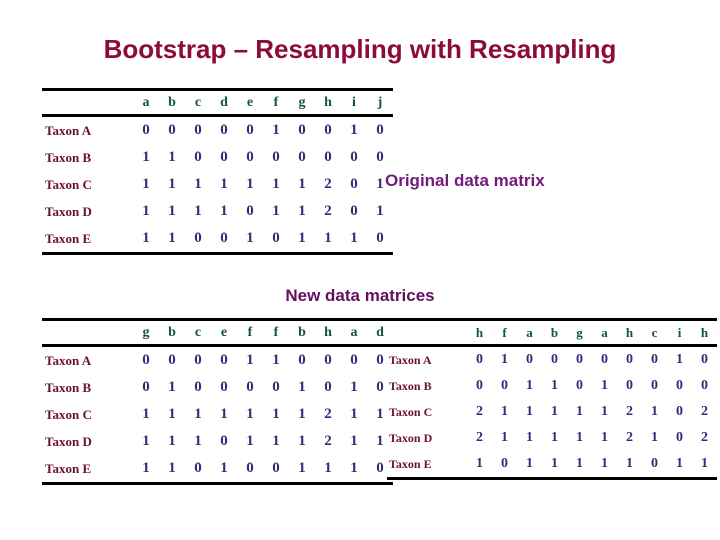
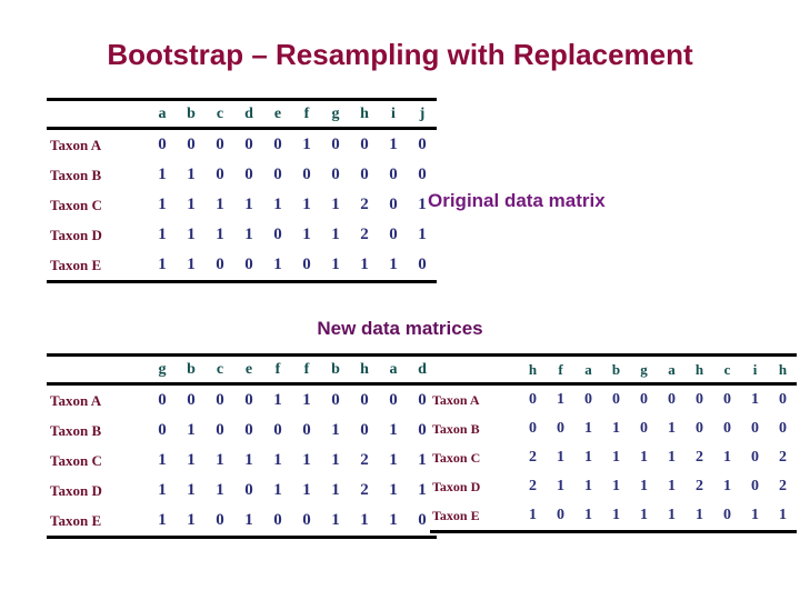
- Bootstrap – Resampling with Resampling
+ Bootstrap – Resampling with Replacement
  	a	b	c	d	e	f	g	h	i	j
  Taxon A	0	0	0	0	0	1	0	0	1	0
  Taxon B	1	1	0	0	0	0	0	0	0	0
  Taxon C	1	1	1	1	1	1	1	2	0	1
  Taxon D	1	1	1	1	0	1	1	2	0	1
  Taxon E	1	1	0	0	1	0	1	1	1	0
  Original data matrix
  New data matrices
  	g	b	c	e	f	f	b	h	a	d
  Taxon A	0	0	0	0	1	1	0	0	0	0
  Taxon B	0	1	0	0	0	0	1	0	1	0
  Taxon C	1	1	1	1	1	1	1	2	1	1
  Taxon D	1	1	1	0	1	1	1	2	1	1
  Taxon E	1	1	0	1	0	0	1	1	1	0
  	h	f	a	b	g	a	h	c	i	h
  Taxon A	0	1	0	0	0	0	0	0	1	0
  Taxon B	0	0	1	1	0	1	0	0	0	0
  Taxon C	2	1	1	1	1	1	2	1	0	2
  Taxon D	2	1	1	1	1	1	2	1	0	2
  Taxon E	1	0	1	1	1	1	1	0	1	1
